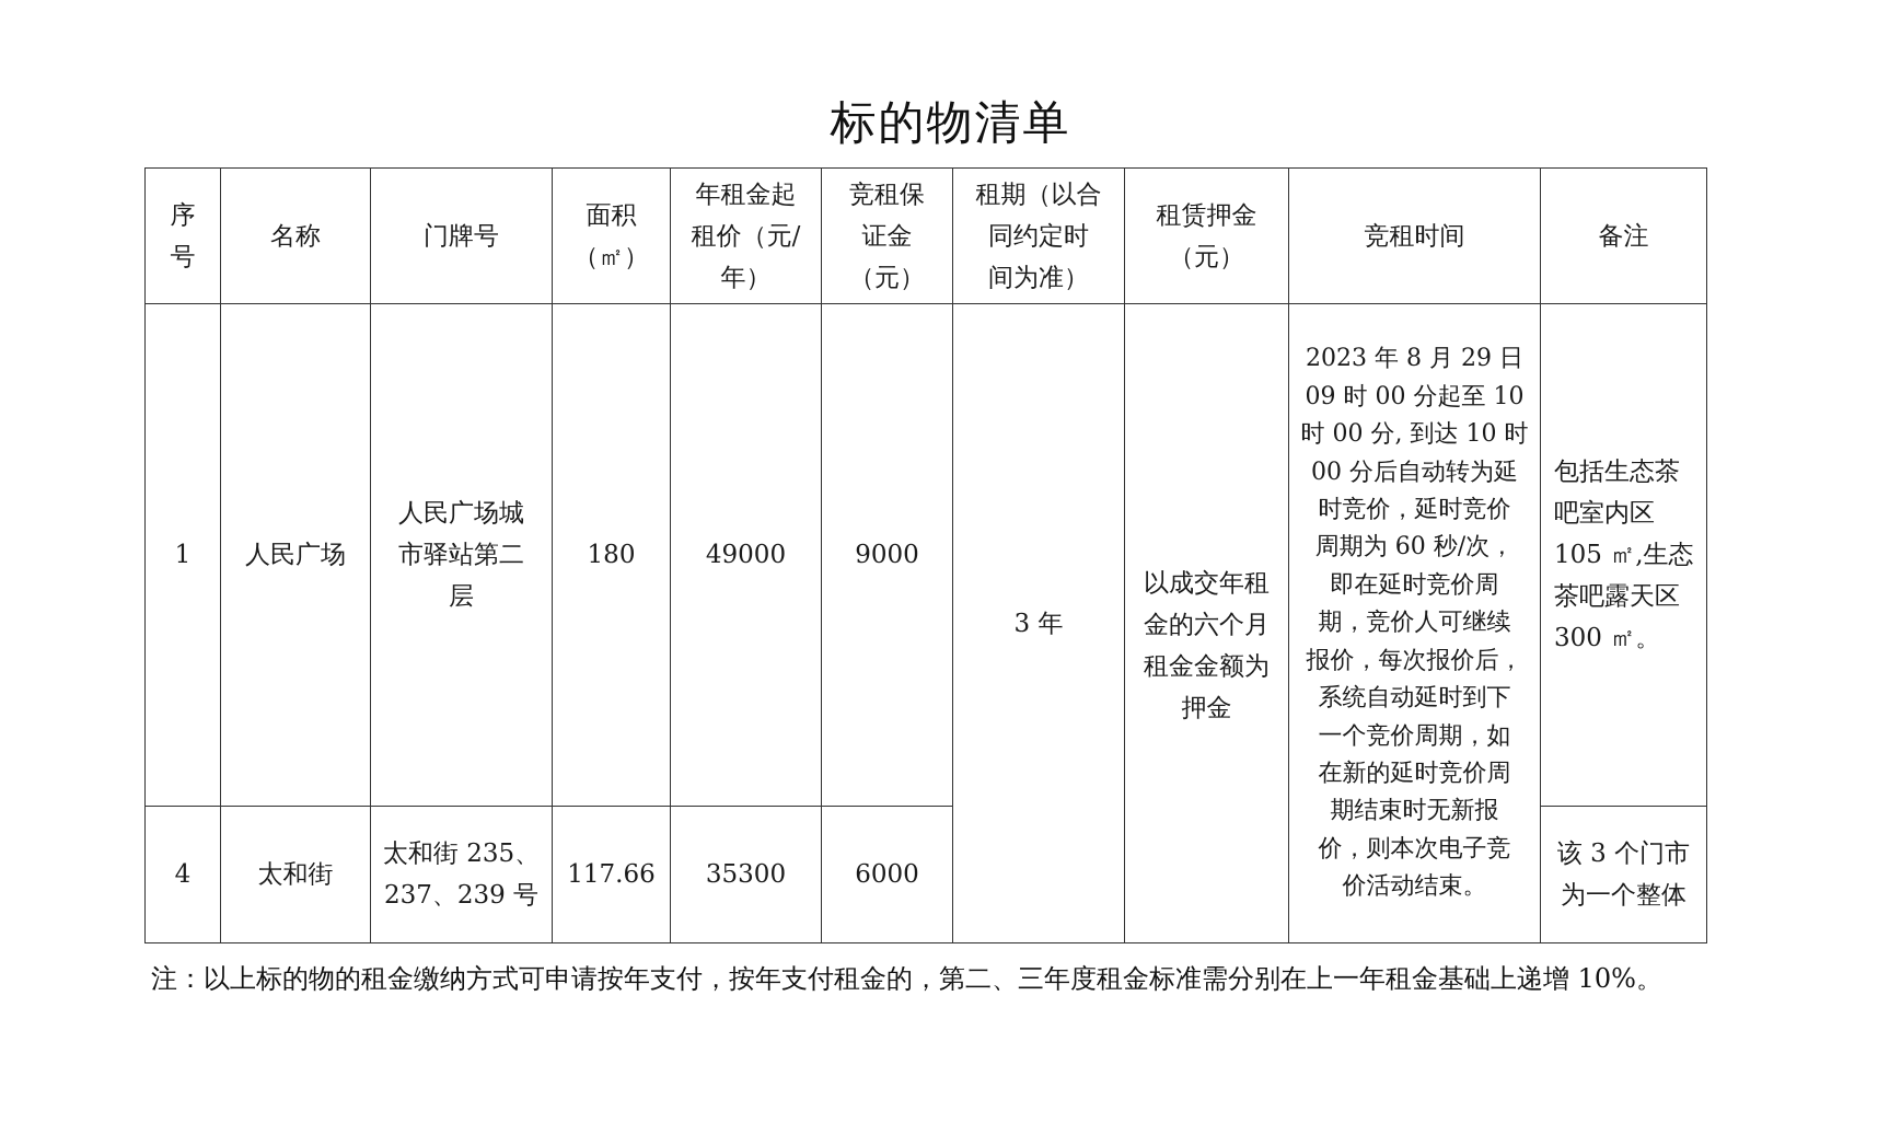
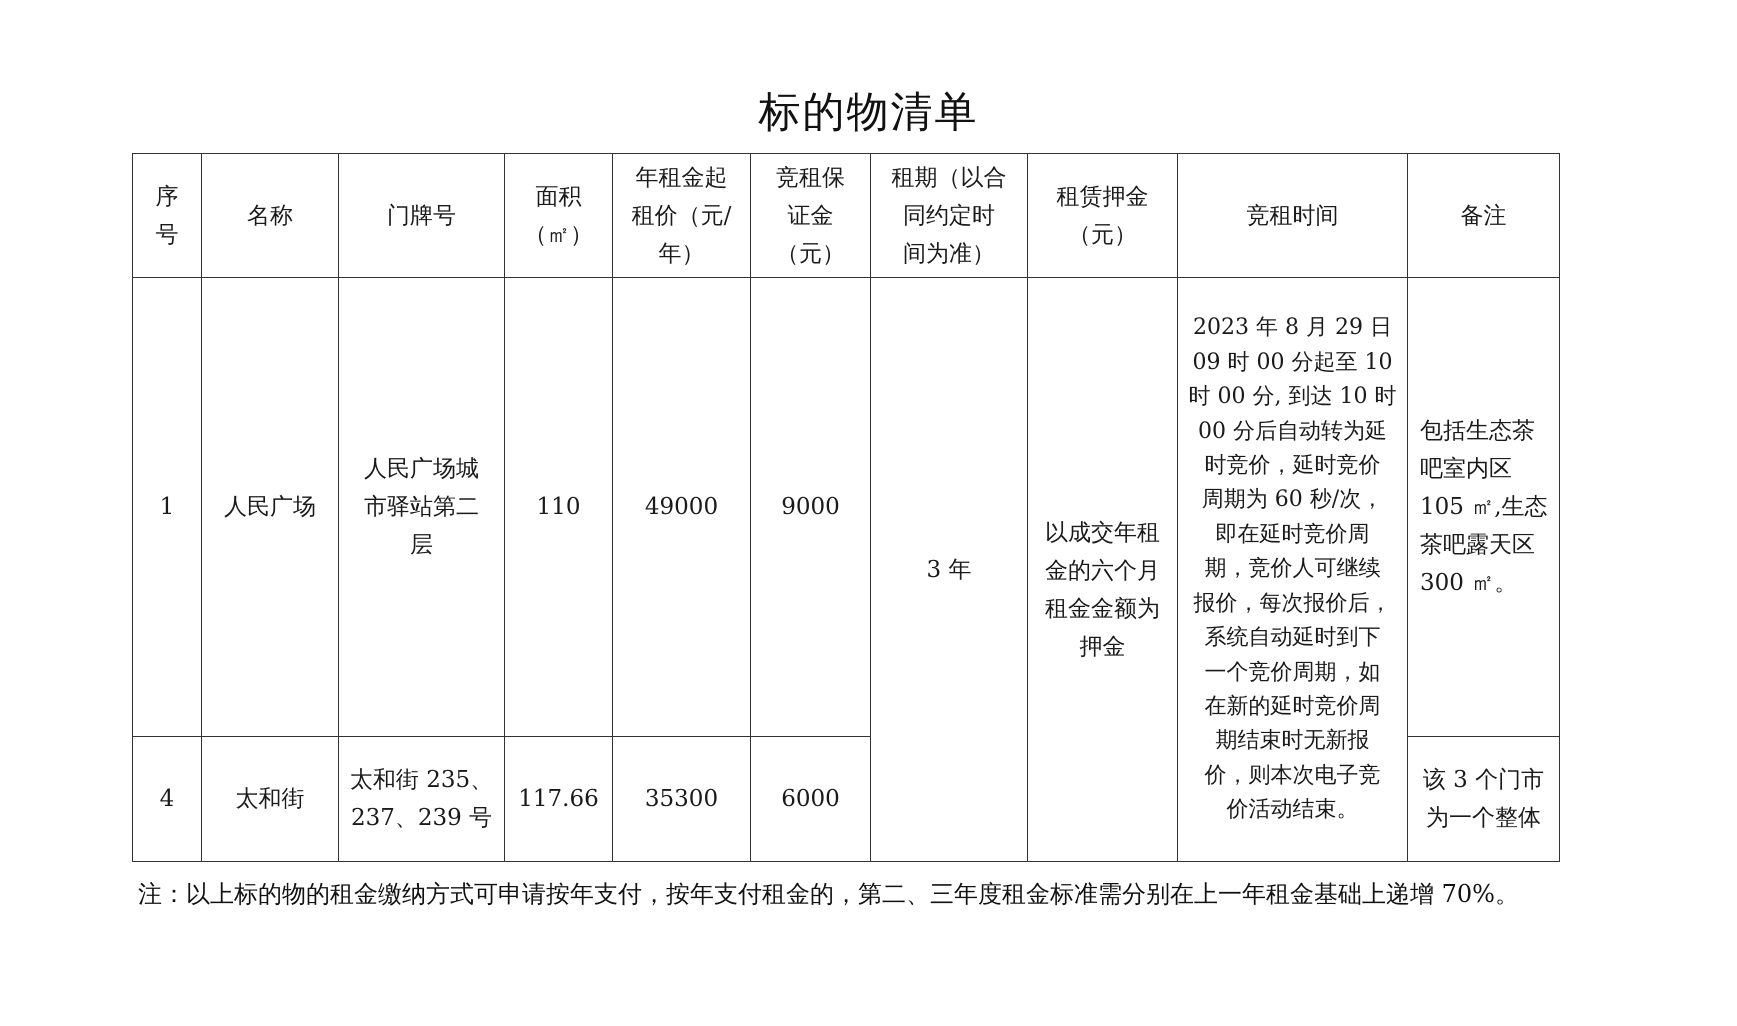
  标的物清单
  序 号	名称	门牌号	面积 （㎡）	年租金起 租价（元/ 年）	竞租保 证金 （元）	租期（以合 同约定时 间为准）	租赁押金 （元）	竞租时间	备注
- 1	人民广场	人民广场城 市驿站第二 层	180	49000	9000	3 年	以成交年租 金的六个月 租金金额为 押金	2023 年 8 月 29 日 09 时 00 分起至 10 时 00 分, 到达 10 时 00 分后自动转为延 时竞价，延时竞价 周期为 60 秒/次， 即在延时竞价周 期，竞价人可继续 报价，每次报价后， 系统自动延时到下 一个竞价周期，如 在新的延时竞价周 期结束时无新报 价，则本次电子竞 价活动结束。	包括生态茶 吧室内区 105 ㎡,生态 茶吧露天区 300 ㎡。
+ 1	人民广场	人民广场城 市驿站第二 层	110	49000	9000	3 年	以成交年租 金的六个月 租金金额为 押金	2023 年 8 月 29 日 09 时 00 分起至 10 时 00 分, 到达 10 时 00 分后自动转为延 时竞价，延时竞价 周期为 60 秒/次， 即在延时竞价周 期，竞价人可继续 报价，每次报价后， 系统自动延时到下 一个竞价周期，如 在新的延时竞价周 期结束时无新报 价，则本次电子竞 价活动结束。	包括生态茶 吧室内区 105 ㎡,生态 茶吧露天区 300 ㎡。
  4	太和街	太和街 235、 237、239 号	117.66	35300	6000	该 3 个门市 为一个整体
- 注：以上标的物的租金缴纳方式可申请按年支付，按年支付租金的，第二、三年度租金标准需分别在上一年租金基础上递增 10%。
+ 注：以上标的物的租金缴纳方式可申请按年支付，按年支付租金的，第二、三年度租金标准需分别在上一年租金基础上递增 70%。
